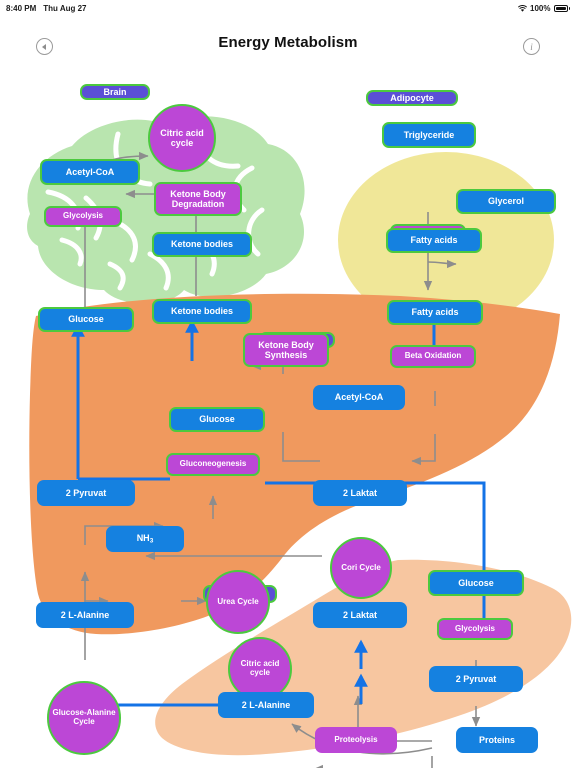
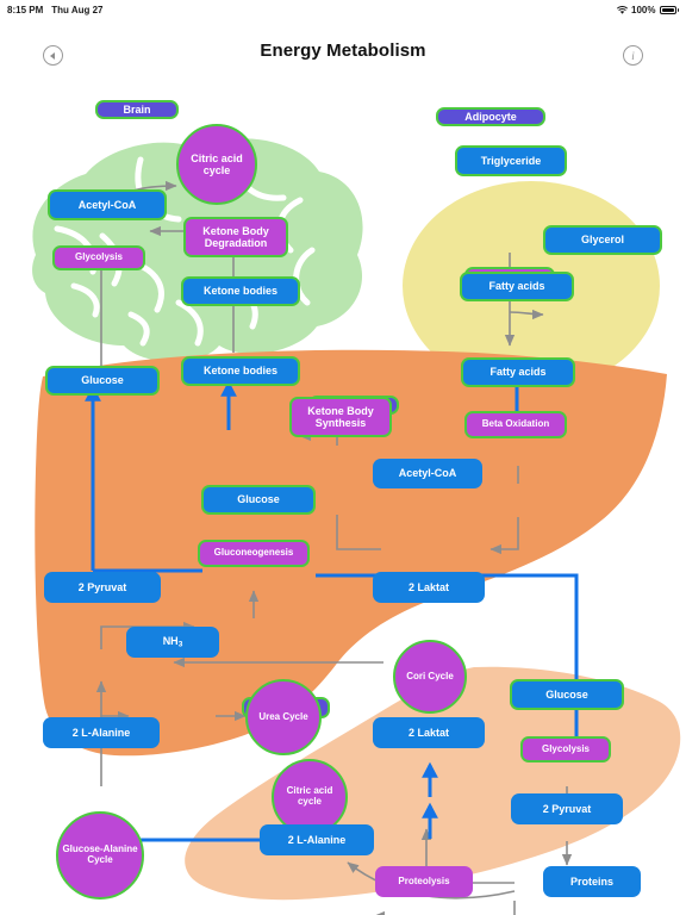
- 8:40 PM
+ 8:15 PM
  Thu Aug 27
  100%
  Energy Metabolism
  i
  Brain
  Adipocyte
  Citric acid cycle
  Acetyl-CoA
  Ketone Body Degradation
  Glycolysis
  Glucose
  Ketone bodies
  Triglyceride
  Glycerol
  Fatty acids
  Ketone bodies
  Ketone Body Synthesis
  Acetyl-CoA
  Fatty acids
  Beta Oxidation
  Glucose
  Gluconeogenesis
  2 Pyruvat
  Urea Cycle
  2 Laktat
  2 L-Alanine
  Cori Cycle
  Glucose-Alanine Cycle
  2 Laktat
  Glucose
  Glycolysis
  2 Pyruvat
  Citric acid cycle
  2 L-Alanine
  Proteolysis
  Proteins
